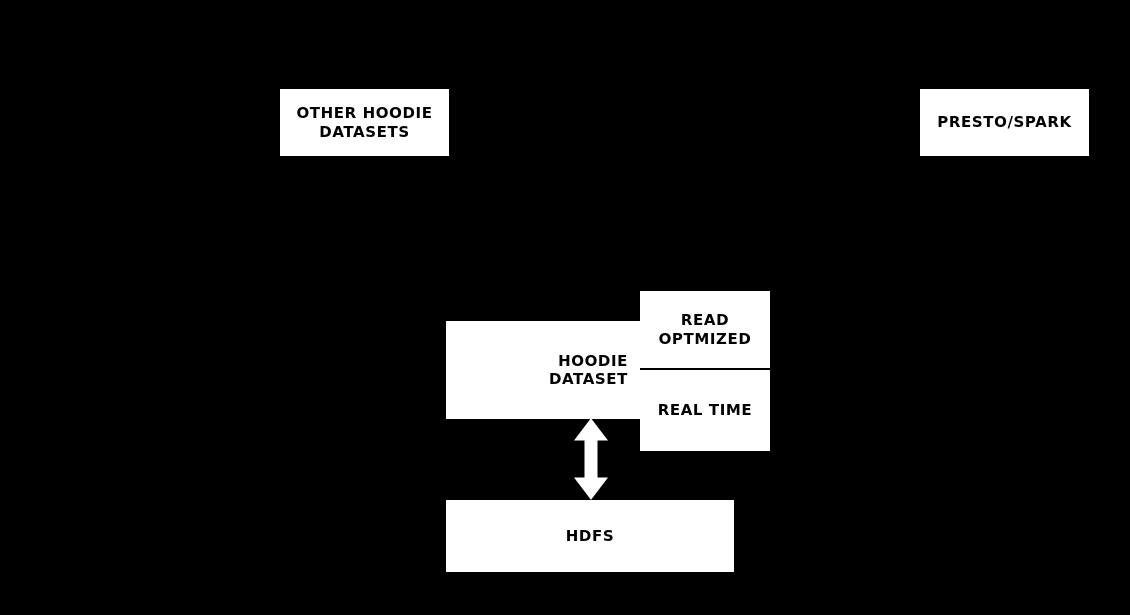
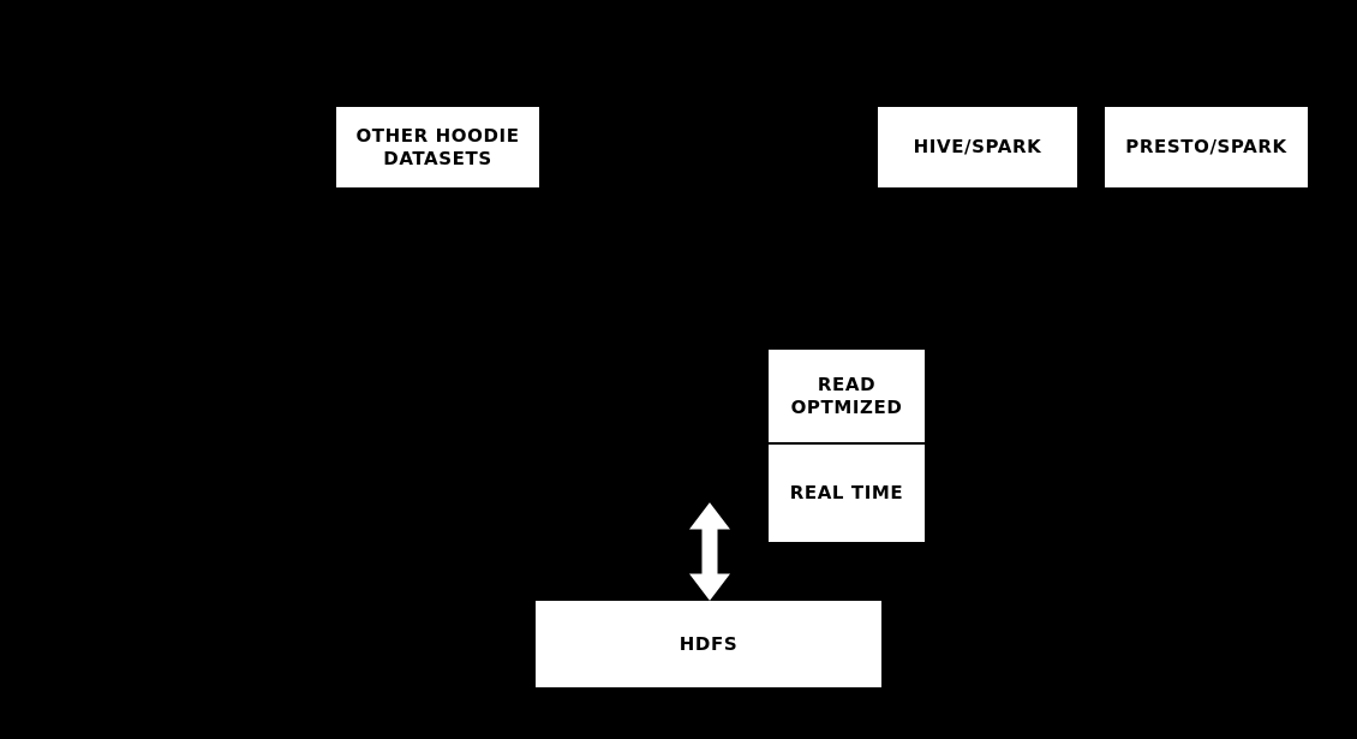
  OTHER HOODIE
  DATASETS
+ HIVE/SPARK
  PRESTO/SPARK
  READ
  OPTMIZED
  REAL TIME
- HOODIE
- DATASET
  HDFS
